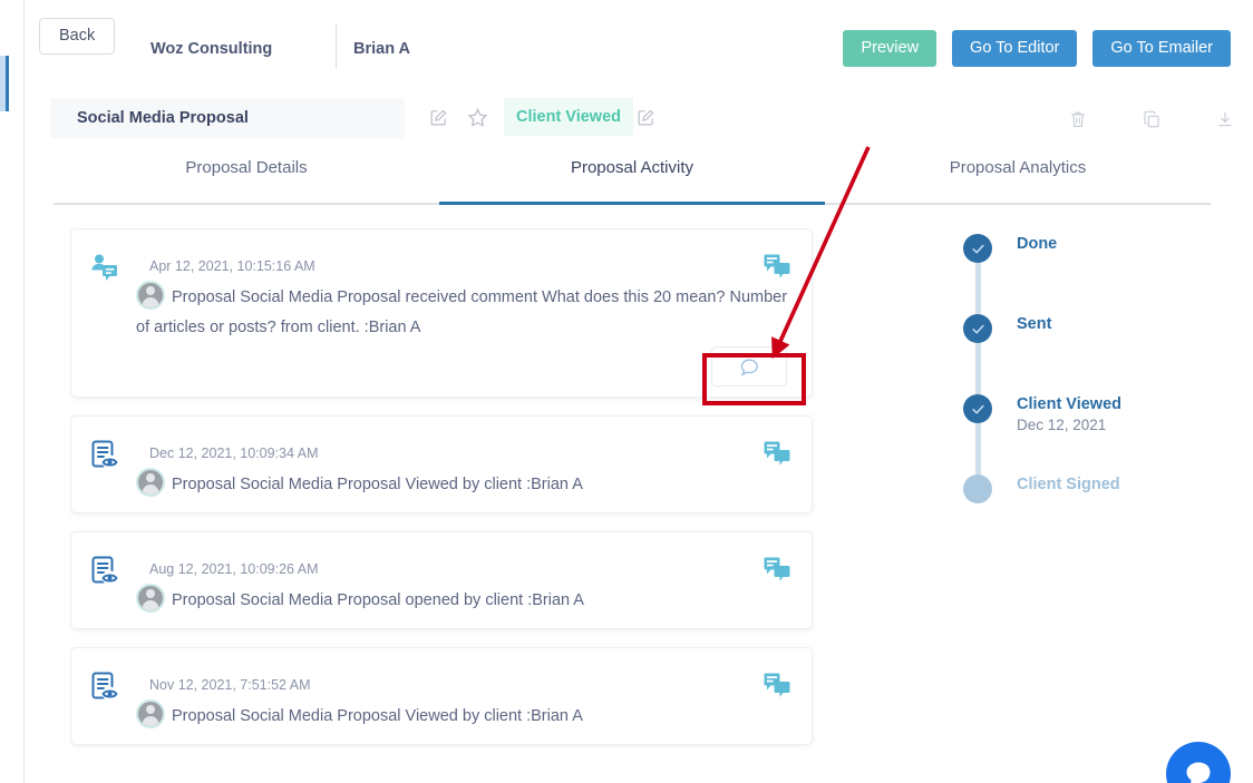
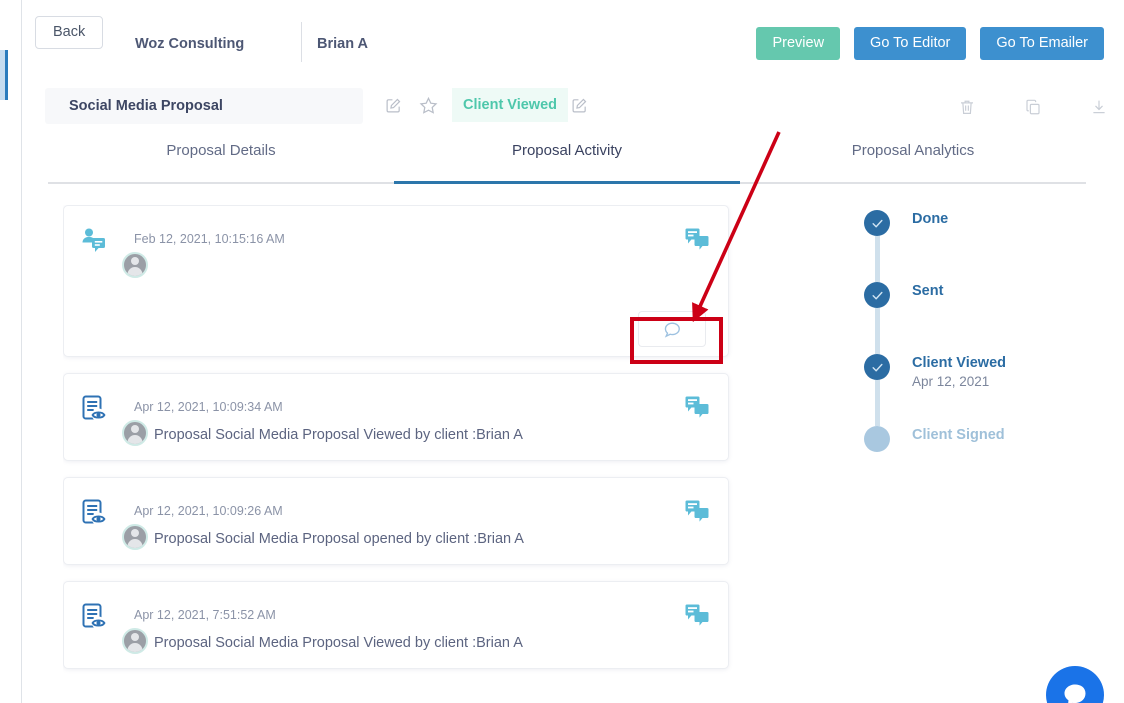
  Back
  Woz Consulting
  Brian A
  Preview
  Go To Editor
  Go To Emailer
  Social Media Proposal
  Client Viewed
  Proposal Details
  Proposal Activity
  Proposal Analytics
- Apr 12, 2021, 10:15:16 AM
+ Feb 12, 2021, 10:15:16 AM
- Proposal Social Media Proposal received comment What does this 20 mean? Number of articles or posts? from client. :Brian A
- Dec 12, 2021, 10:09:34 AM
+ Apr 12, 2021, 10:09:34 AM
  Proposal Social Media Proposal Viewed by client :Brian A
- Aug 12, 2021, 10:09:26 AM
+ Apr 12, 2021, 10:09:26 AM
  Proposal Social Media Proposal opened by client :Brian A
- Nov 12, 2021, 7:51:52 AM
+ Apr 12, 2021, 7:51:52 AM
  Proposal Social Media Proposal Viewed by client :Brian A
  Done
  Sent
  Client Viewed
- Dec 12, 2021
+ Apr 12, 2021
  Client Signed
